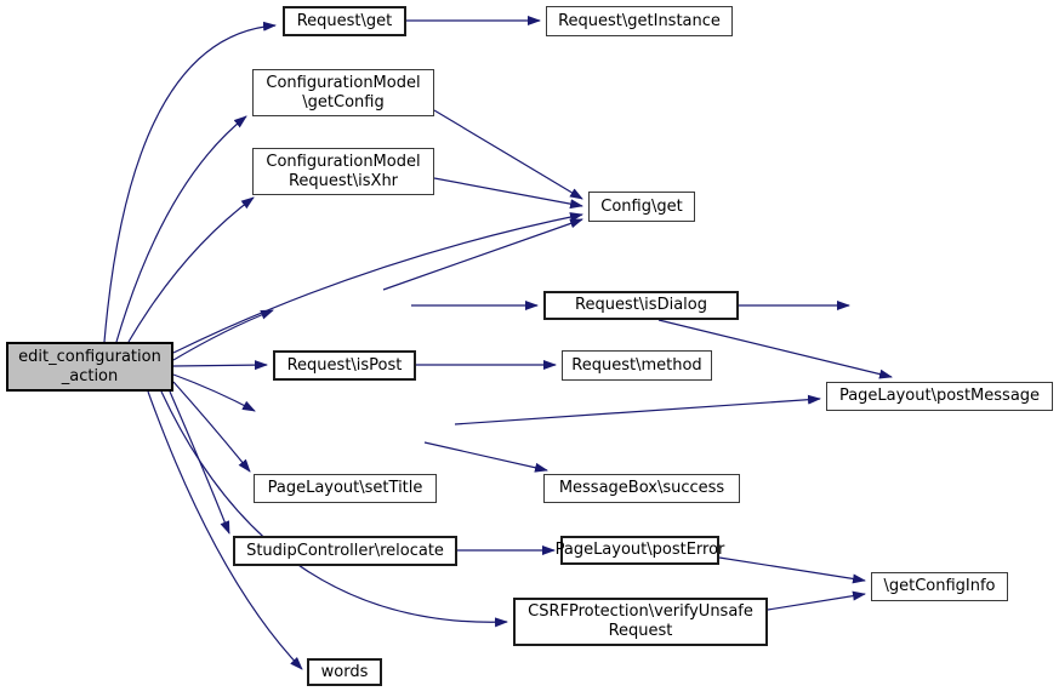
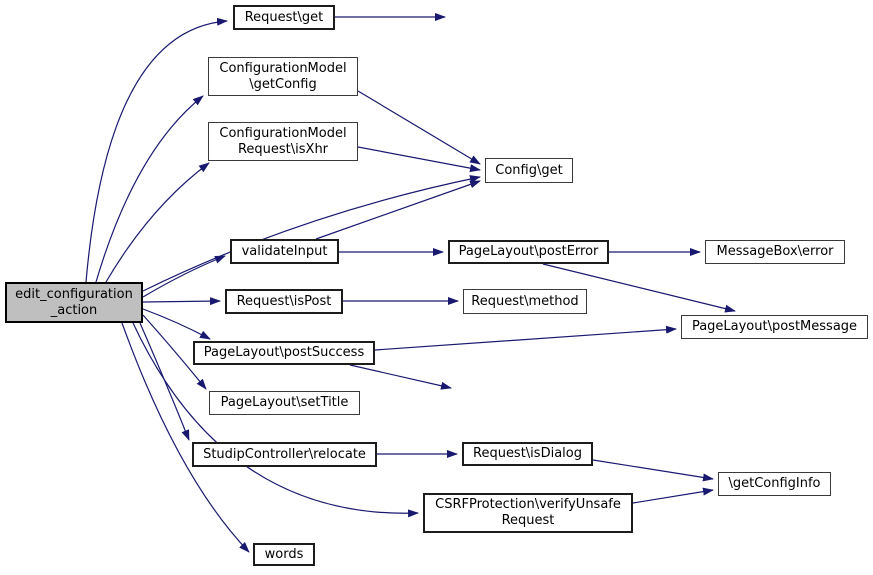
  edit_configuration
  _action
  Request\get
- Request\getInstance
  ConfigurationModel
  \getConfig
  ConfigurationModel
  Request\isXhr
  Config\get
+ validateInput
- Request\isDialog
+ PageLayout\postError
+ MessageBox\error
  Request\isPost
  Request\method
  PageLayout\postMessage
+ PageLayout\postSuccess
  PageLayout\setTitle
- MessageBox\success
  StudipController\relocate
- PageLayout\postError
+ Request\isDialog
  \getConfigInfo
  CSRFProtection\verifyUnsafe
  Request
  words
